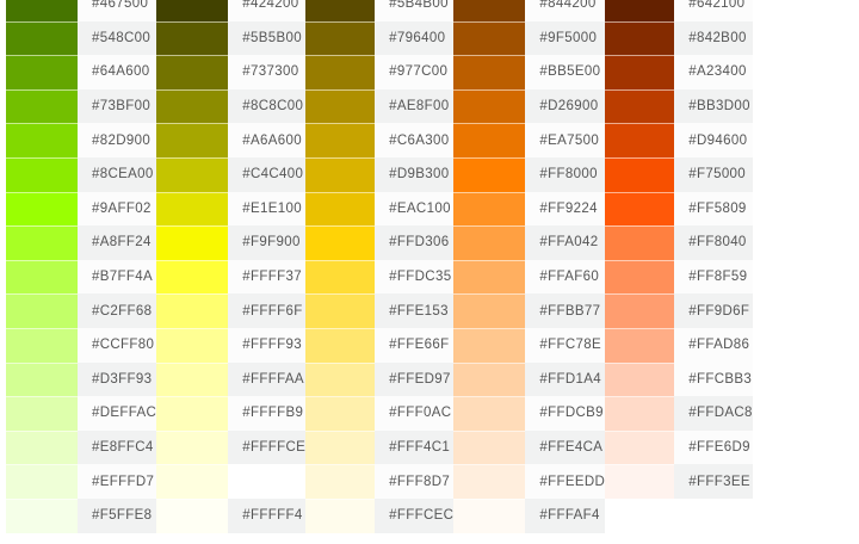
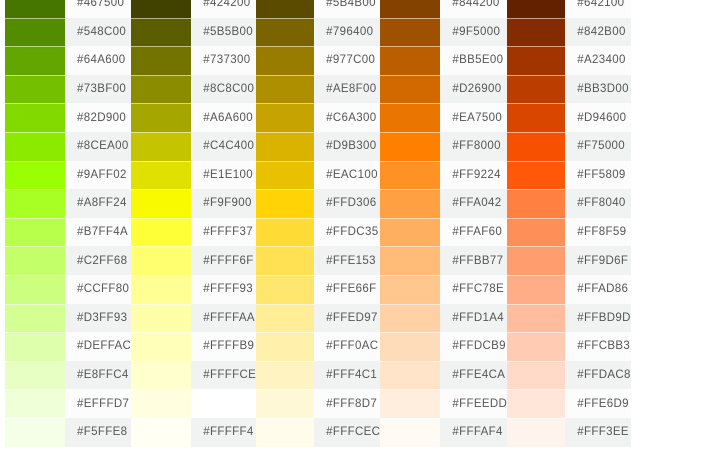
  #467500
  #548C00
  #64A600
  #73BF00
  #82D900
  #8CEA00
  #9AFF02
  #A8FF24
  #B7FF4A
  #C2FF68
  #CCFF80
  #D3FF93
  #DEFFAC
  #E8FFC4
  #EFFFD7
  #F5FFE8
  #424200
  #5B5B00
  #737300
  #8C8C00
  #A6A600
  #C4C400
  #E1E100
  #F9F900
  #FFFF37
  #FFFF6F
  #FFFF93
  #FFFFAA
  #FFFFB9
  #FFFFCE
  #FFFFF4
  #5B4B00
  #796400
  #977C00
  #AE8F00
  #C6A300
  #D9B300
  #EAC100
  #FFD306
  #FFDC35
  #FFE153
  #FFE66F
  #FFED97
  #FFF0AC
  #FFF4C1
  #FFF8D7
  #FFFCEC
  #844200
  #9F5000
  #BB5E00
  #D26900
  #EA7500
  #FF8000
  #FF9224
  #FFA042
  #FFAF60
  #FFBB77
  #FFC78E
  #FFD1A4
  #FFDCB9
  #FFE4CA
  #FFEEDD
  #FFFAF4
  #642100
  #842B00
  #A23400
  #BB3D00
  #D94600
  #F75000
  #FF5809
  #FF8040
  #FF8F59
  #FF9D6F
  #FFAD86
+ #FFBD9D
  #FFCBB3
  #FFDAC8
  #FFE6D9
  #FFF3EE
